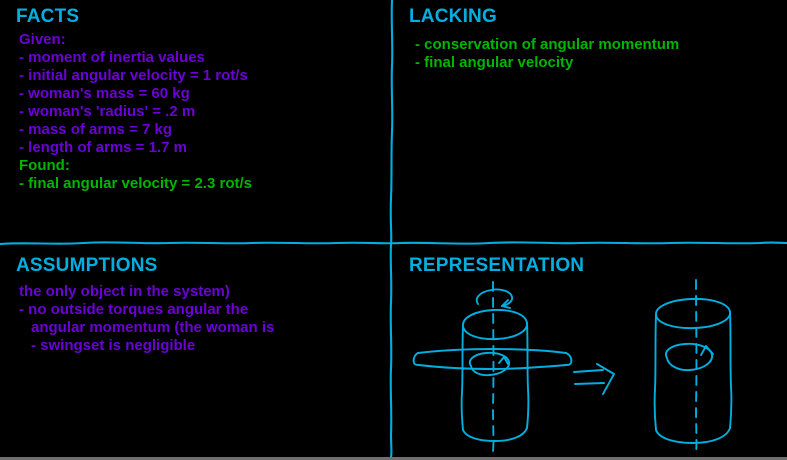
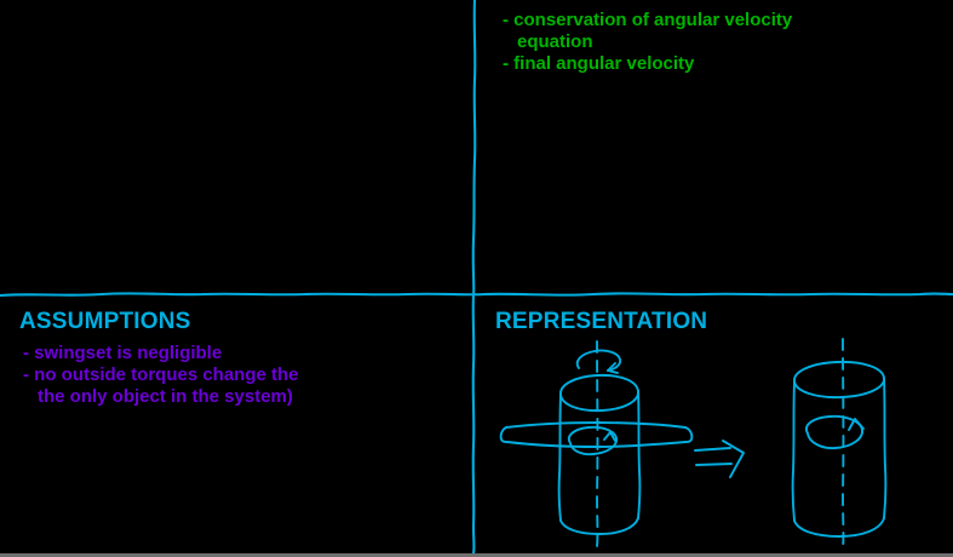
- FACTS
- Given:
- - moment of inertia values
- - initial angular velocity = 1 rot/s
- - woman's mass = 60 kg
- - woman's 'radius' = .2 m
- - mass of arms = 7 kg
- - length of arms = 1.7 m
- Found:
- - final angular velocity = 2.3 rot/s
- LACKING
- - conservation of angular momentum
+ - conservation of angular velocity
+ equation
  - final angular velocity
  ASSUMPTIONS
- the only object in the system)
+ - swingset is negligible
- - no outside torques angular the
+ - no outside torques change the
- angular momentum (the woman is
- - swingset is negligible
+ the only object in the system)
  REPRESENTATION
